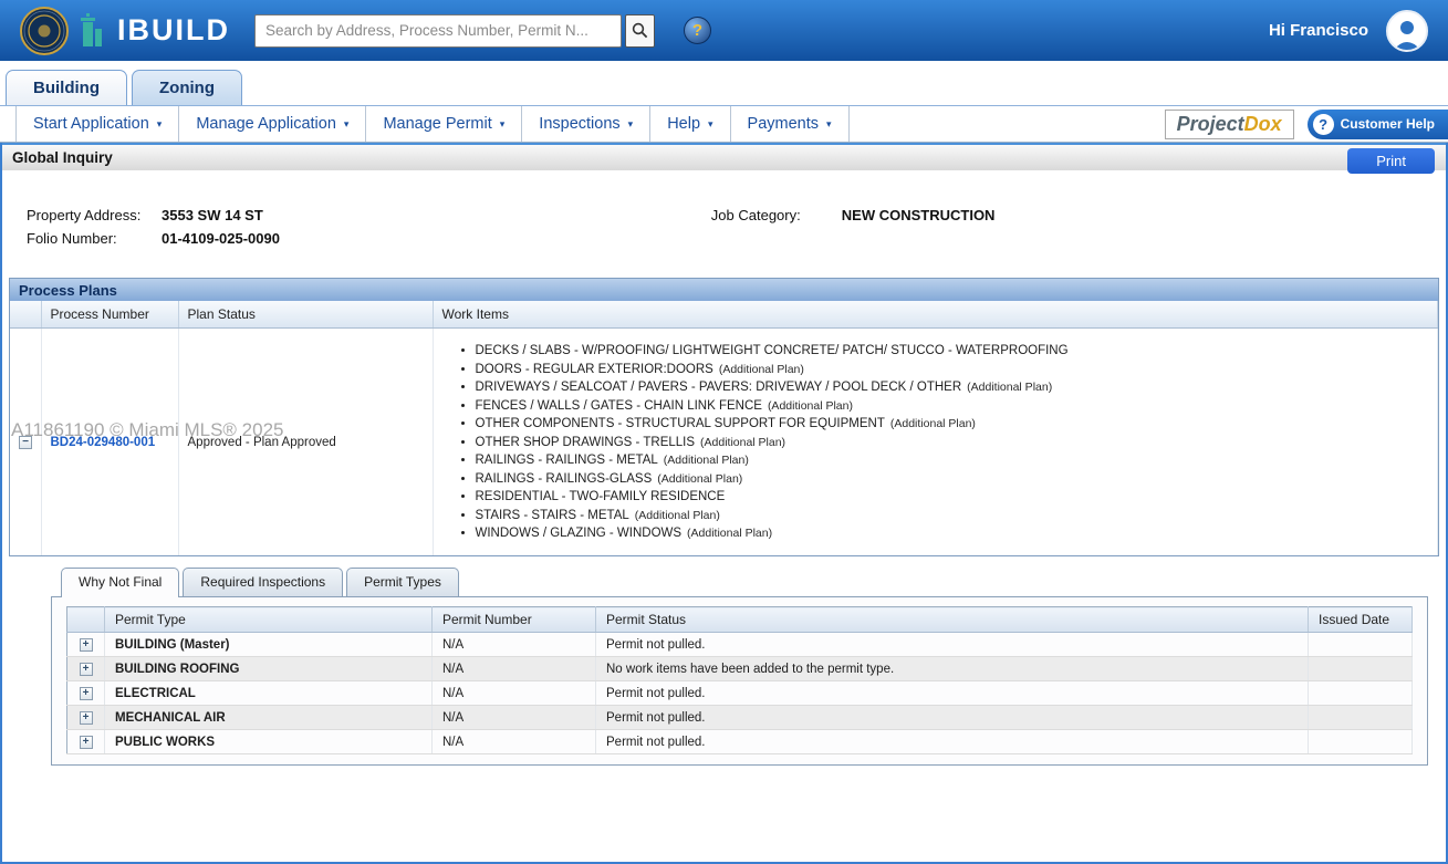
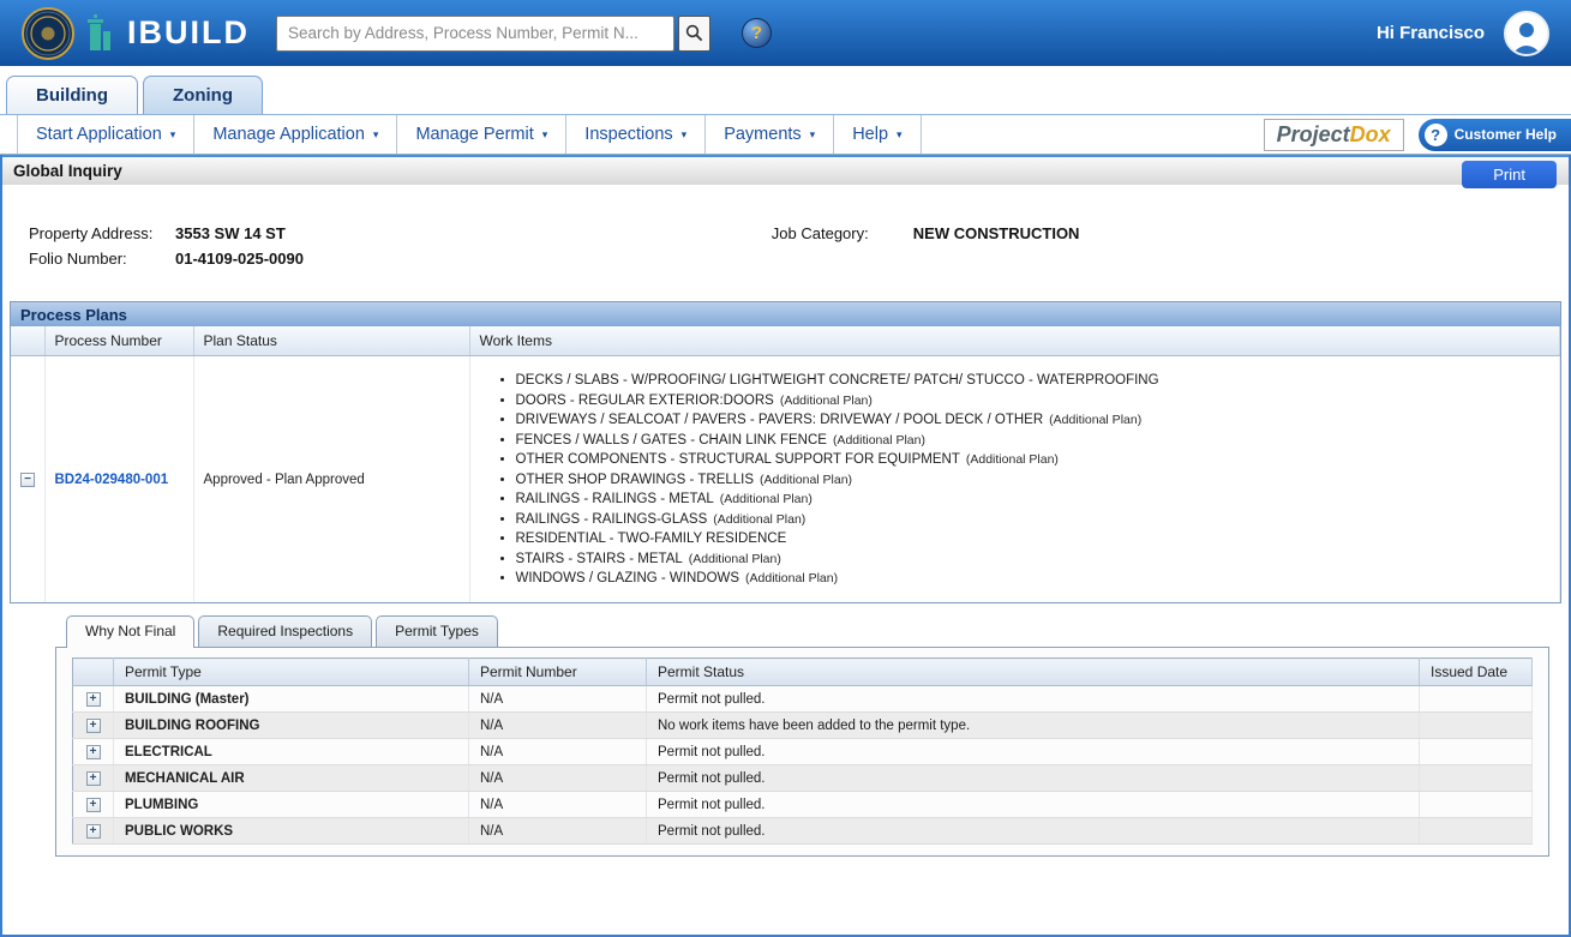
  IBUILD
  Search by Address, Process Number, Permit N...
  ?
  Hi Francisco
  Building
  Zoning
  Start Application
  ▾
  Manage Application
  ▾
  Manage Permit
  ▾
  Inspections
  ▾
- Help
+ Payments
  ▾
- Payments
+ Help
  ▾
  ProjectDox
  ?
  Customer Help
  Global Inquiry
  Print
  Property Address:
  3553 SW 14 ST
  Job Category:
  NEW CONSTRUCTION
  Folio Number:
  01-4109-025-0090
  Process Plans
  	Process Number	Plan Status	Work Items
  −	BD24-029480-001	Approved - Plan Approved	DECKS / SLABS - W/PROOFING/ LIGHTWEIGHT CONCRETE/ PATCH/ STUCCO - WATERPROOFING DOORS - REGULAR EXTERIOR:DOORS (Additional Plan) DRIVEWAYS / SEALCOAT / PAVERS - PAVERS: DRIVEWAY / POOL DECK / OTHER (Additional Plan) FENCES / WALLS / GATES - CHAIN LINK FENCE (Additional Plan) OTHER COMPONENTS - STRUCTURAL SUPPORT FOR EQUIPMENT (Additional Plan) OTHER SHOP DRAWINGS - TRELLIS (Additional Plan) RAILINGS - RAILINGS - METAL (Additional Plan) RAILINGS - RAILINGS-GLASS (Additional Plan) RESIDENTIAL - TWO-FAMILY RESIDENCE STAIRS - STAIRS - METAL (Additional Plan) WINDOWS / GLAZING - WINDOWS (Additional Plan)
  Why Not Final
  Required Inspections
  Permit Types
  	Permit Type	Permit Number	Permit Status	Issued Date
  +	BUILDING (Master)	N/A	Permit not pulled.
  +	BUILDING ROOFING	N/A	No work items have been added to the permit type.
  +	ELECTRICAL	N/A	Permit not pulled.
  +	MECHANICAL AIR	N/A	Permit not pulled.
+ +	PLUMBING	N/A	Permit not pulled.
  +	PUBLIC WORKS	N/A	Permit not pulled.
- A11861190 © Miami MLS® 2025
